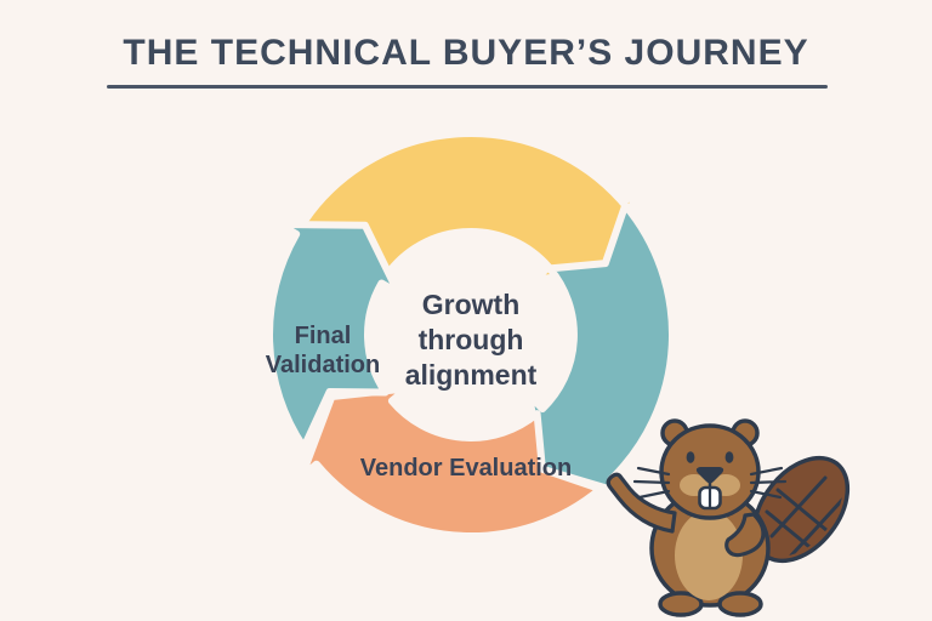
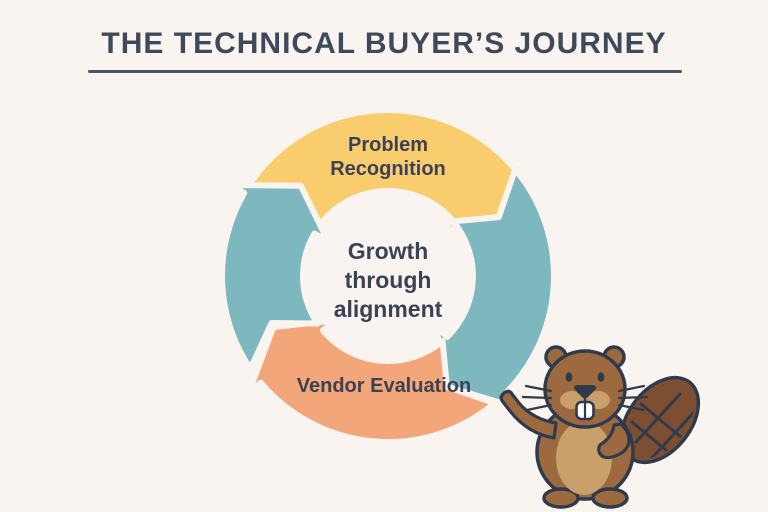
  THE TECHNICAL BUYER’S JOURNEY
+ Problem Recognition
  Vendor Evaluation
- Final Validation
  Growth through alignment
